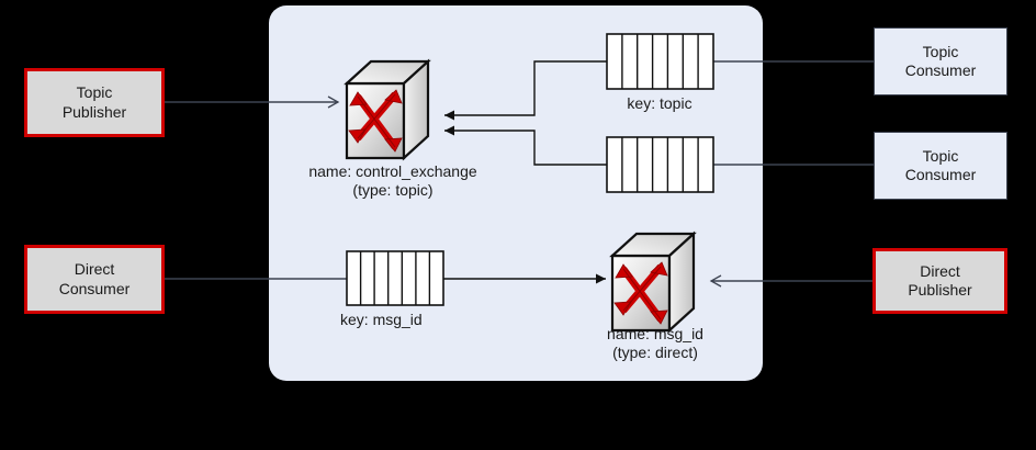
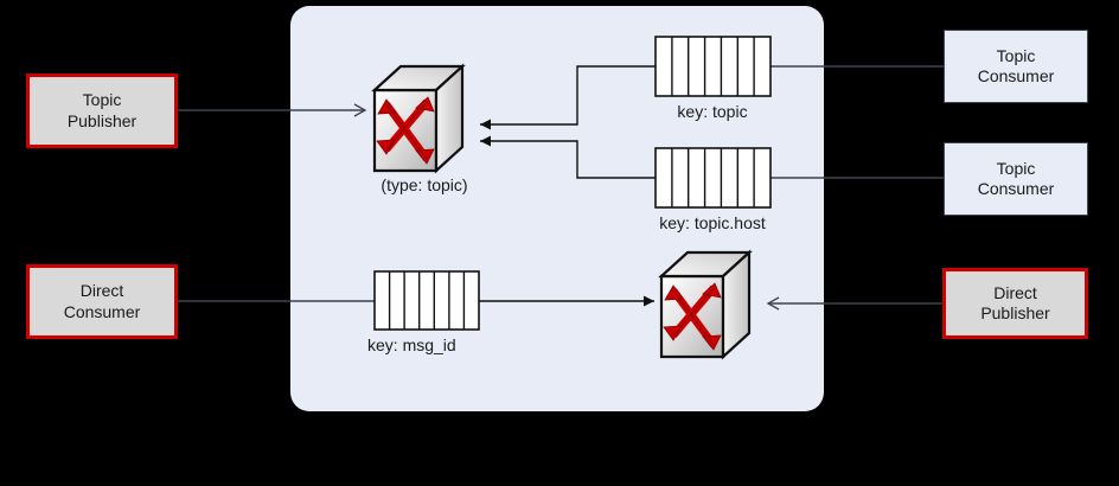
  Topic
  Publisher
  Direct
  Consumer
  Topic
  Consumer
  Topic
  Consumer
  Direct
  Publisher
- name: control_exchange
  (type: topic)
- name: msg_id
- (type: direct)
  key: topic
+ key: topic.host
  key: msg_id
